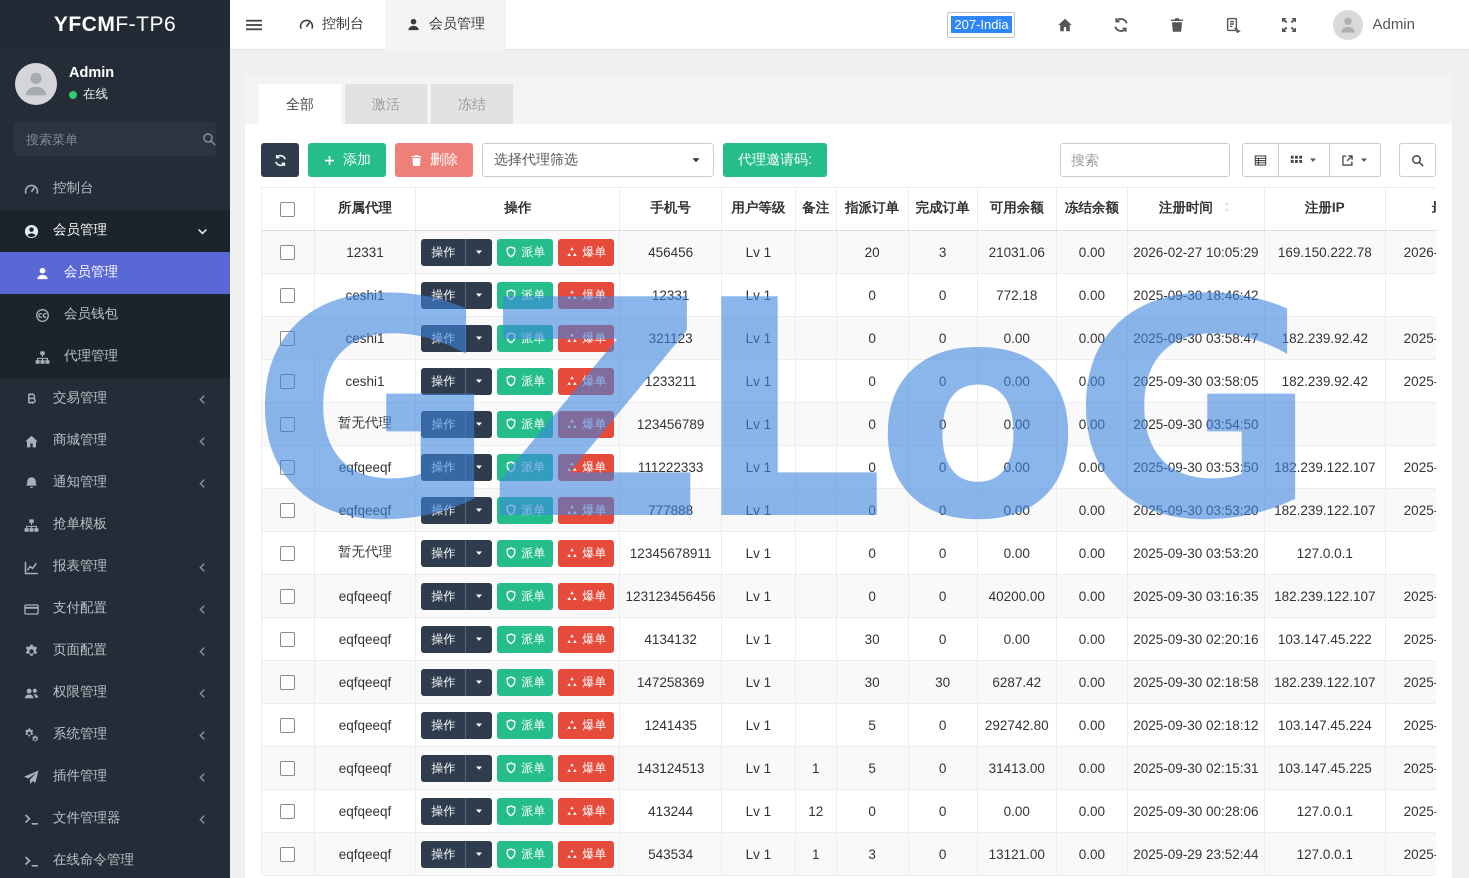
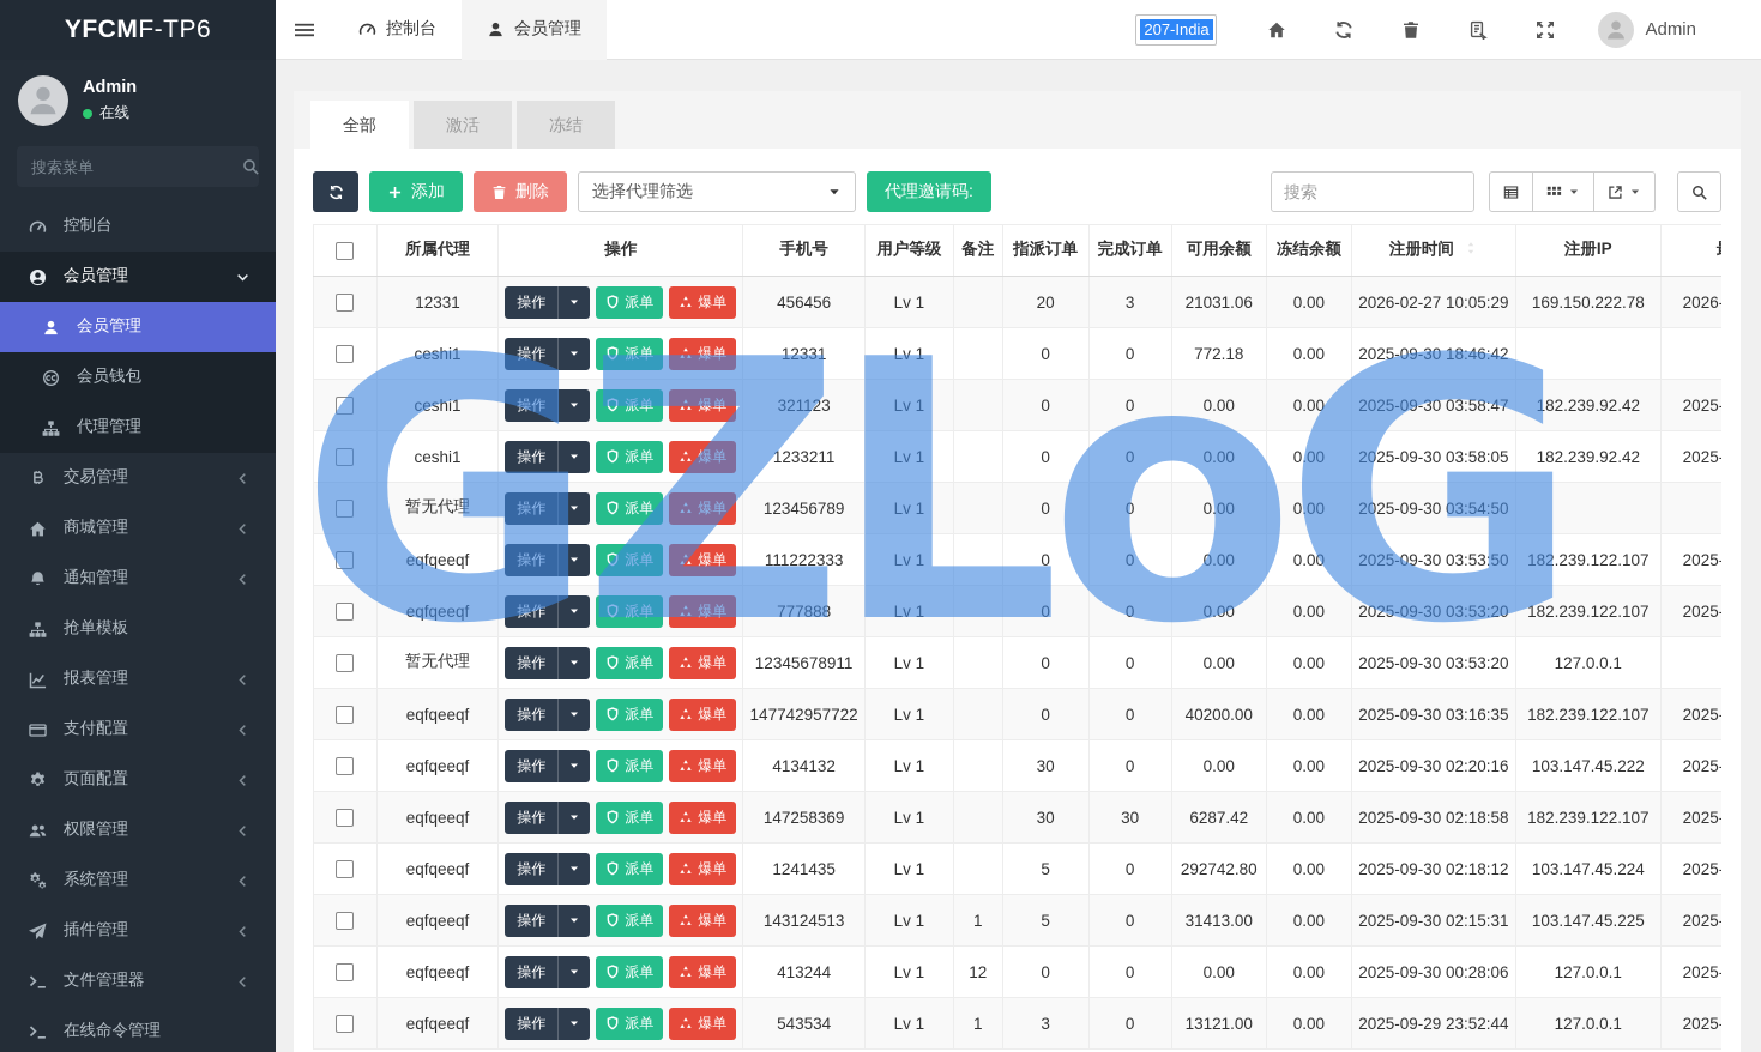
  YFCMF-TP6
  Admin
  在线
  搜索菜单
  控制台
  会员管理
  会员管理
  会员钱包
  代理管理
  交易管理
  商城管理
  通知管理
  抢单模板
  报表管理
  支付配置
  页面配置
  权限管理
  系统管理
  插件管理
  文件管理器
  在线命令管理
  控制台
  会员管理
  207-India
  Admin
  全部
  激活
  冻结
  添加
  删除
  选择代理筛选
  代理邀请码:
  搜索
  	所属代理	操作	手机号	用户等级	备注	指派订单	完成订单	可用余额	冻结余额	注册时间	注册IP
  	12331	操作 派单 爆单	456456	Lv 1		20	3	21031.06	0.00	2026-02-27 10:05:29	169.150.222.78	2026-
  	ceshi1	操作 派单 爆单	12331	Lv 1		0	0	772.18	0.00	2025-09-30 18:46:42
  	ceshi1	操作 派单 爆单	321123	Lv 1		0	0	0.00	0.00	2025-09-30 03:58:47	182.239.92.42	2025-
  	ceshi1	操作 派单 爆单	1233211	Lv 1		0	0	0.00	0.00	2025-09-30 03:58:05	182.239.92.42	2025-
  	暂无代理	操作 派单 爆单	123456789	Lv 1		0	0	0.00	0.00	2025-09-30 03:54:50
  	eqfqeeqf	操作 派单 爆单	111222333	Lv 1		0	0	0.00	0.00	2025-09-30 03:53:50	182.239.122.107	2025-
  	eqfqeeqf	操作 派单 爆单	777888	Lv 1		0	0	0.00	0.00	2025-09-30 03:53:20	182.239.122.107	2025-
  	暂无代理	操作 派单 爆单	12345678911	Lv 1		0	0	0.00	0.00	2025-09-30 03:53:20	127.0.0.1
- 	eqfqeeqf	操作 派单 爆单	123123456456	Lv 1		0	0	40200.00	0.00	2025-09-30 03:16:35	182.239.122.107	2025-
+ 	eqfqeeqf	操作 派单 爆单	147742957722	Lv 1		0	0	40200.00	0.00	2025-09-30 03:16:35	182.239.122.107	2025-
  	eqfqeeqf	操作 派单 爆单	4134132	Lv 1		30	0	0.00	0.00	2025-09-30 02:20:16	103.147.45.222	2025-
  	eqfqeeqf	操作 派单 爆单	147258369	Lv 1		30	30	6287.42	0.00	2025-09-30 02:18:58	182.239.122.107	2025-
  	eqfqeeqf	操作 派单 爆单	1241435	Lv 1		5	0	292742.80	0.00	2025-09-30 02:18:12	103.147.45.224	2025-
  	eqfqeeqf	操作 派单 爆单	143124513	Lv 1	1	5	0	31413.00	0.00	2025-09-30 02:15:31	103.147.45.225	2025-
  	eqfqeeqf	操作 派单 爆单	413244	Lv 1	12	0	0	0.00	0.00	2025-09-30 00:28:06	127.0.0.1	2025-
  	eqfqeeqf	操作 派单 爆单	543534	Lv 1	1	3	0	13121.00	0.00	2025-09-29 23:52:44	127.0.0.1	2025-
  GZLoG
